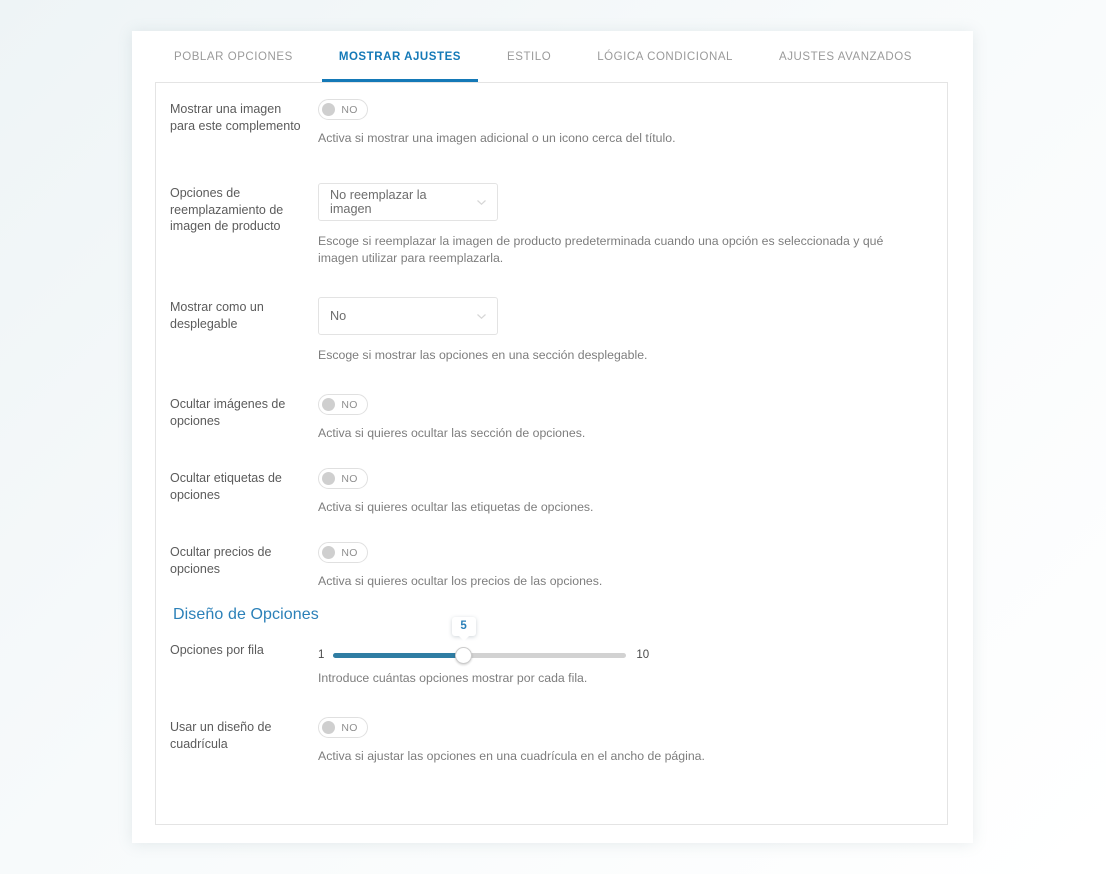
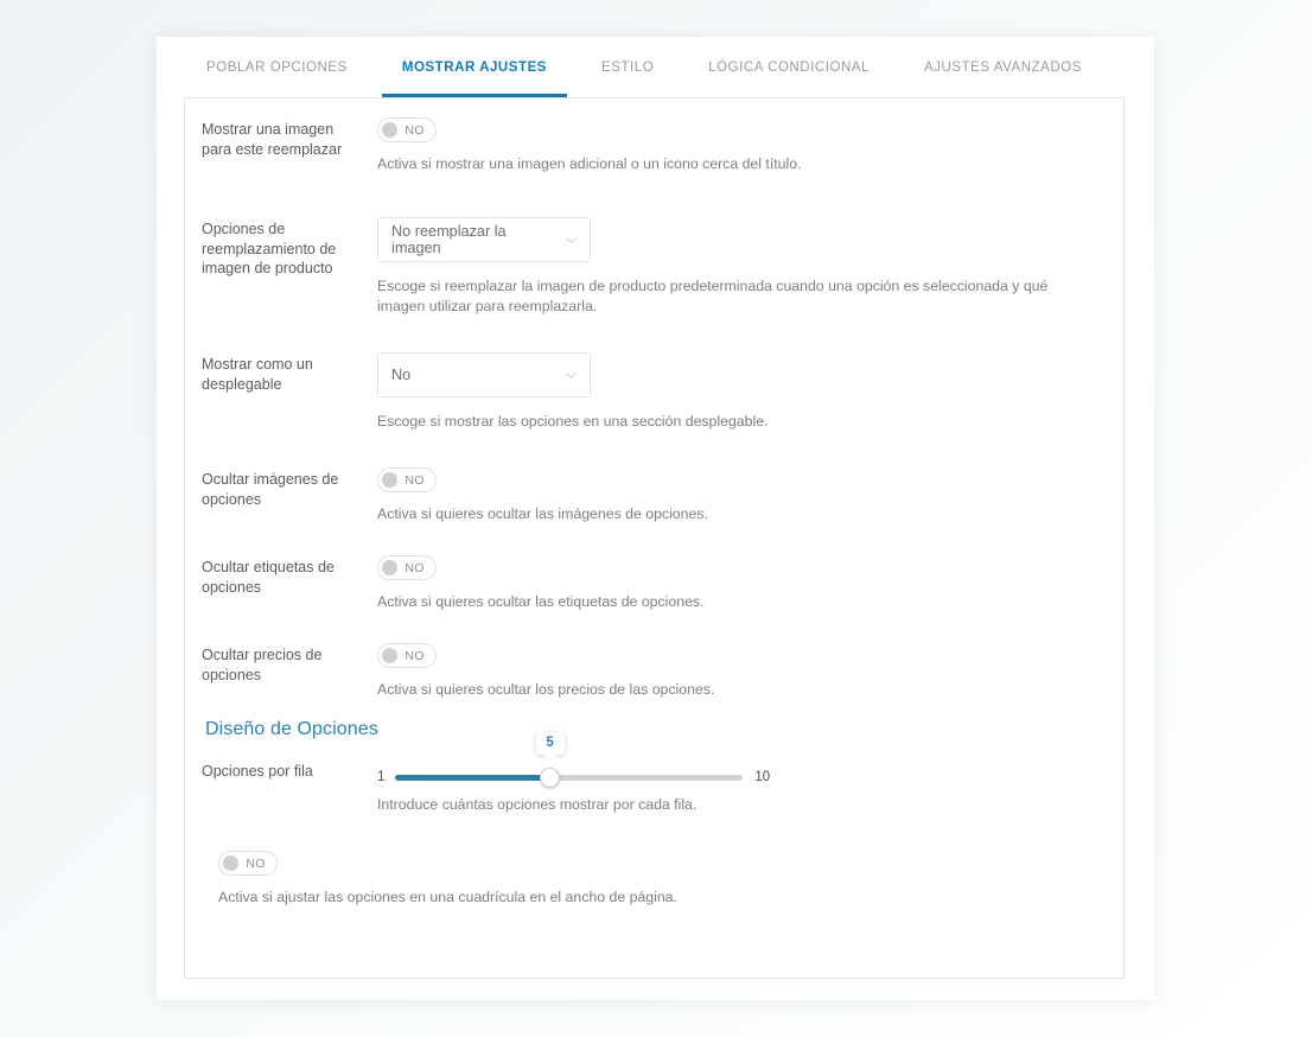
  POBLAR OPCIONES
  MOSTRAR AJUSTES
  ESTILO
  LÓGICA CONDICIONAL
  AJUSTES AVANZADOS
- Mostrar una imagen para este complemento
+ Mostrar una imagen para este reemplazar
  NO
  Activa si mostrar una imagen adicional o un icono cerca del título.
  Opciones de reemplazamiento de imagen de producto
  No reemplazar la imagen
  Escoge si reemplazar la imagen de producto predeterminada cuando una opción es seleccionada y qué imagen utilizar para reemplazarla.
  Mostrar como un desplegable
  No
  Escoge si mostrar las opciones en una sección desplegable.
  Ocultar imágenes de opciones
  NO
- Activa si quieres ocultar las sección de opciones.
+ Activa si quieres ocultar las imágenes de opciones.
  Ocultar etiquetas de opciones
  NO
  Activa si quieres ocultar las etiquetas de opciones.
  Ocultar precios de opciones
  NO
  Activa si quieres ocultar los precios de las opciones.
  Diseño de Opciones
  Opciones por fila
  1
  5
  10
  Introduce cuántas opciones mostrar por cada fila.
- Usar un diseño de cuadrícula
  NO
  Activa si ajustar las opciones en una cuadrícula en el ancho de página.
